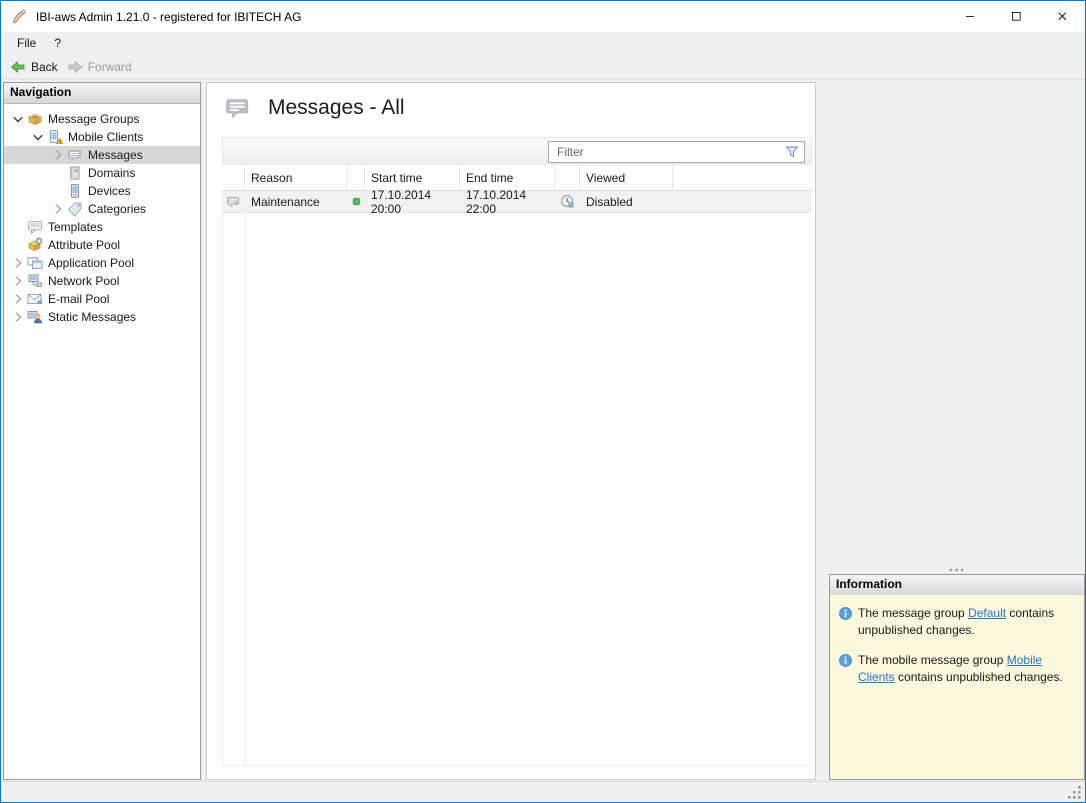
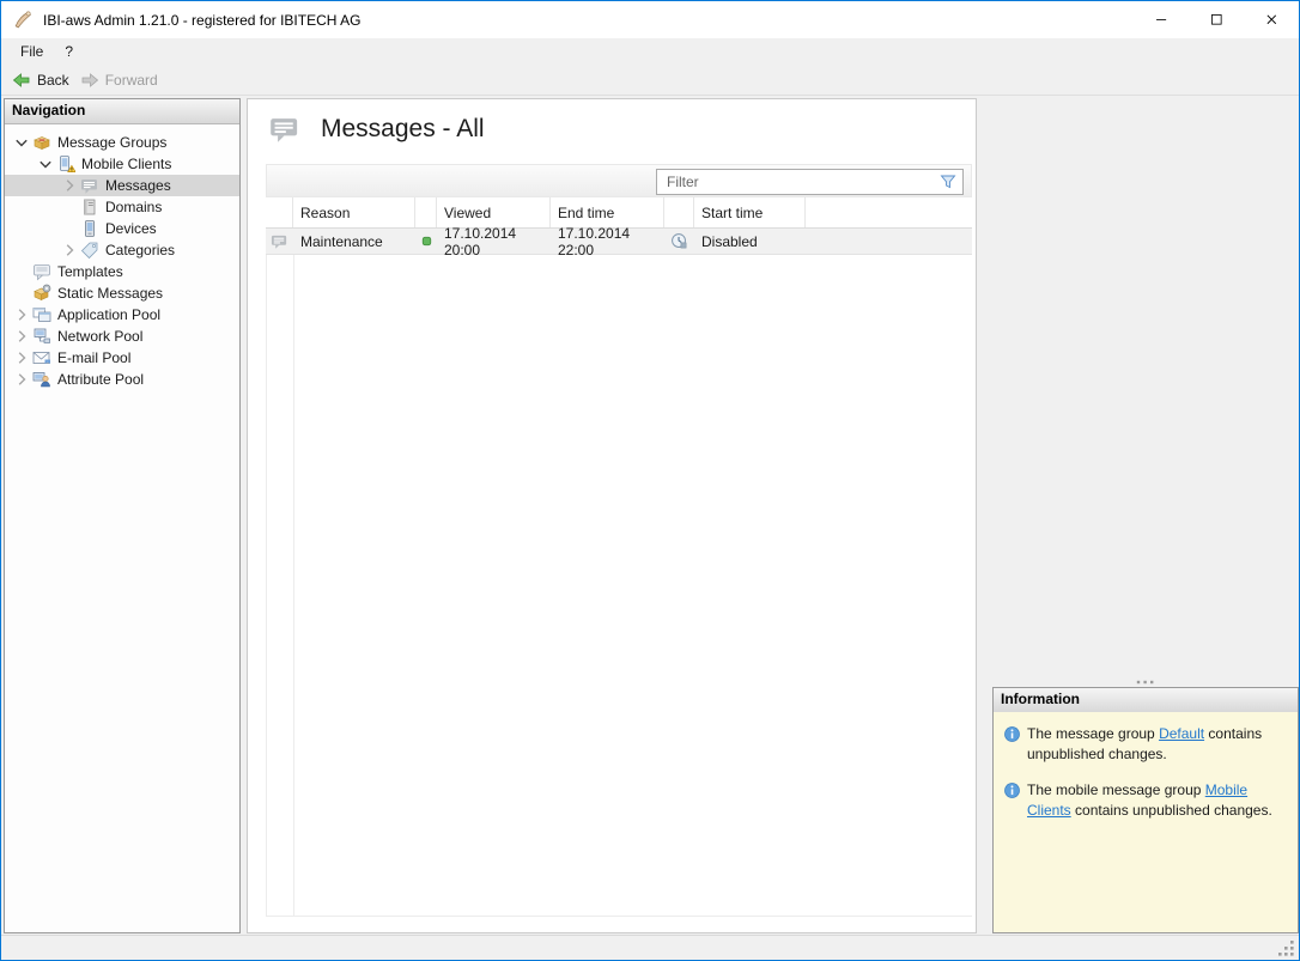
  IBI-aws Admin 1.21.0 - registered for IBITECH AG
  File
  ?
  Back
  Forward
  Navigation
  Message Groups
  Mobile Clients
  Messages
  Domains
  Devices
  Categories
  Templates
- Attribute Pool
+ Static Messages
  Application Pool
  Network Pool
  E-mail Pool
- Static Messages
+ Attribute Pool
  Messages - All
  Filter
  Reason
- Start time
+ Viewed
  End time
- Viewed
+ Start time
  Maintenance
  17.10.2014 20:00
  17.10.2014 22:00
  Disabled
  Information
  The message group Default contains unpublished changes.
  The mobile message group Mobile Clients contains unpublished changes.
